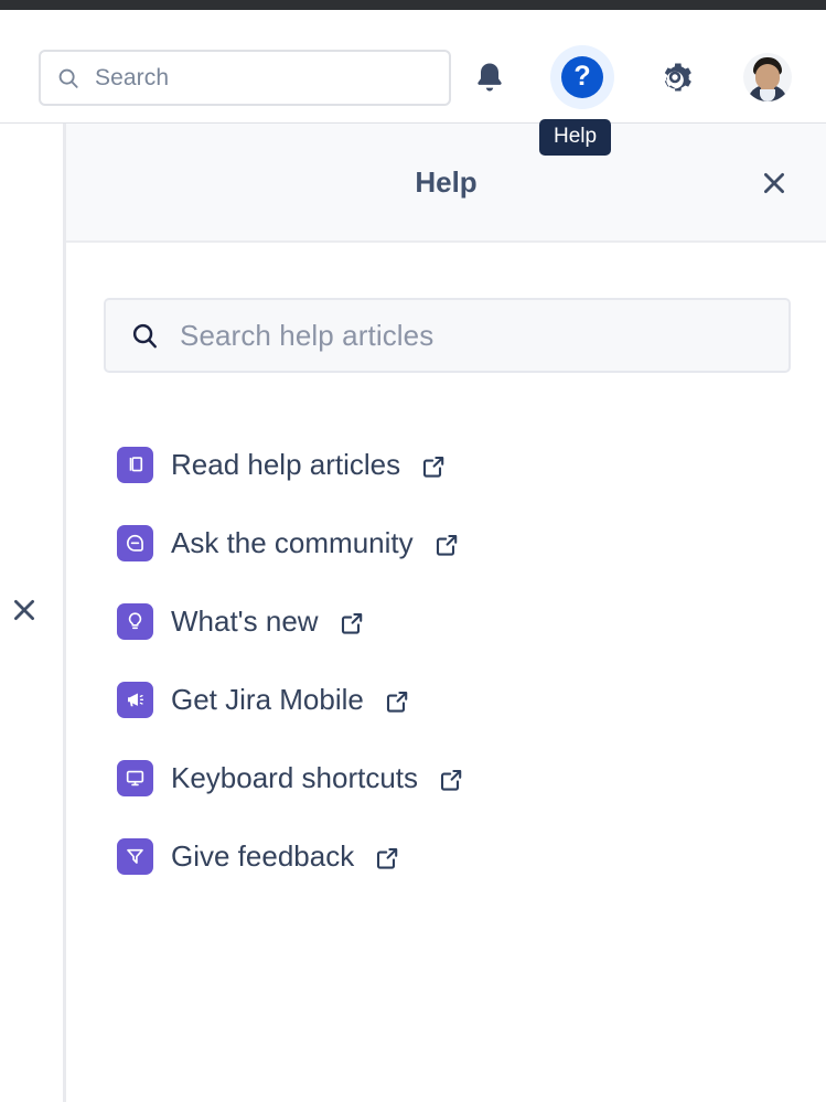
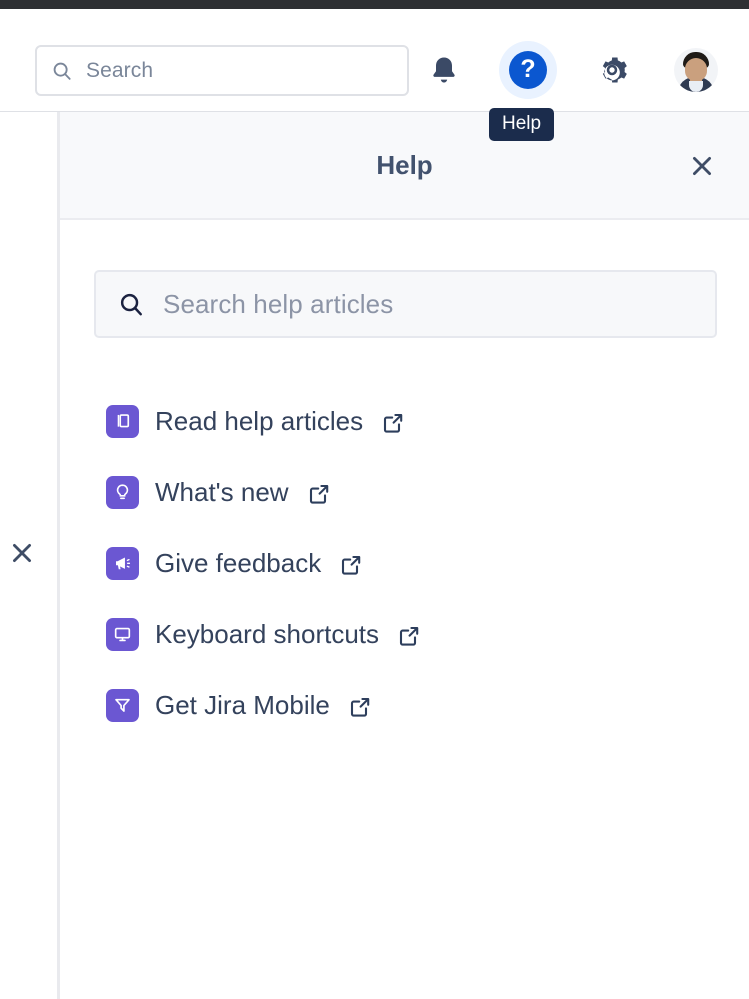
  Search
  ?
  Help
  Help
  Search help articles
  Read help articles
- Ask the community
  What's new
- Get Jira Mobile
+ Give feedback
  Keyboard shortcuts
- Give feedback
+ Get Jira Mobile
